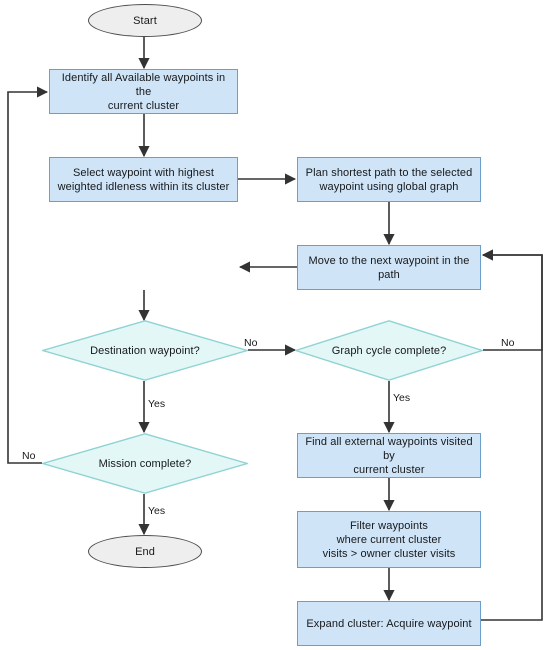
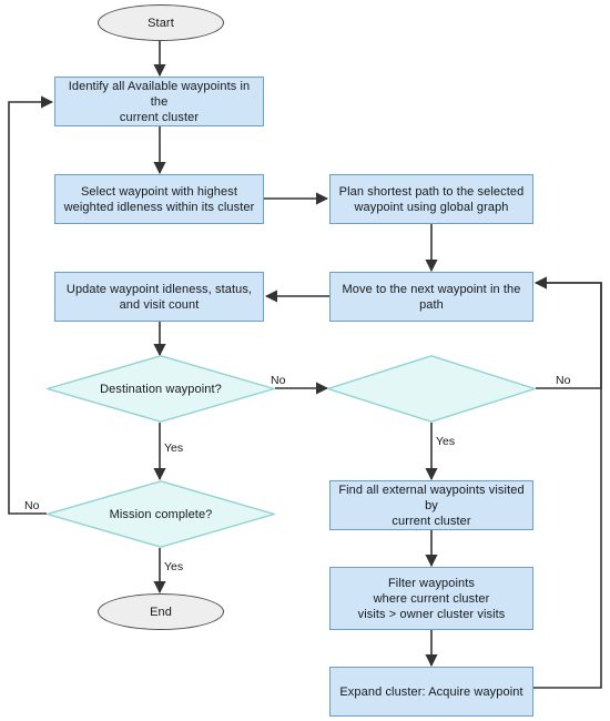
  Start
  Identify all Available waypoints in the
  current cluster
  Select waypoint with highest
  weighted idleness within its cluster
  Plan shortest path to the selected
  waypoint using global graph
+ Update waypoint idleness, status,
+ and visit count
  Move to the next waypoint in the
  path
  Destination waypoint?
- Graph cycle complete?
  Mission complete?
  Find all external waypoints visited by
  current cluster
  Filter waypoints
  where current cluster
  visits > owner cluster visits
  Expand cluster: Acquire waypoint
  End
  No
  Yes
  No
  Yes
  No
  Yes
